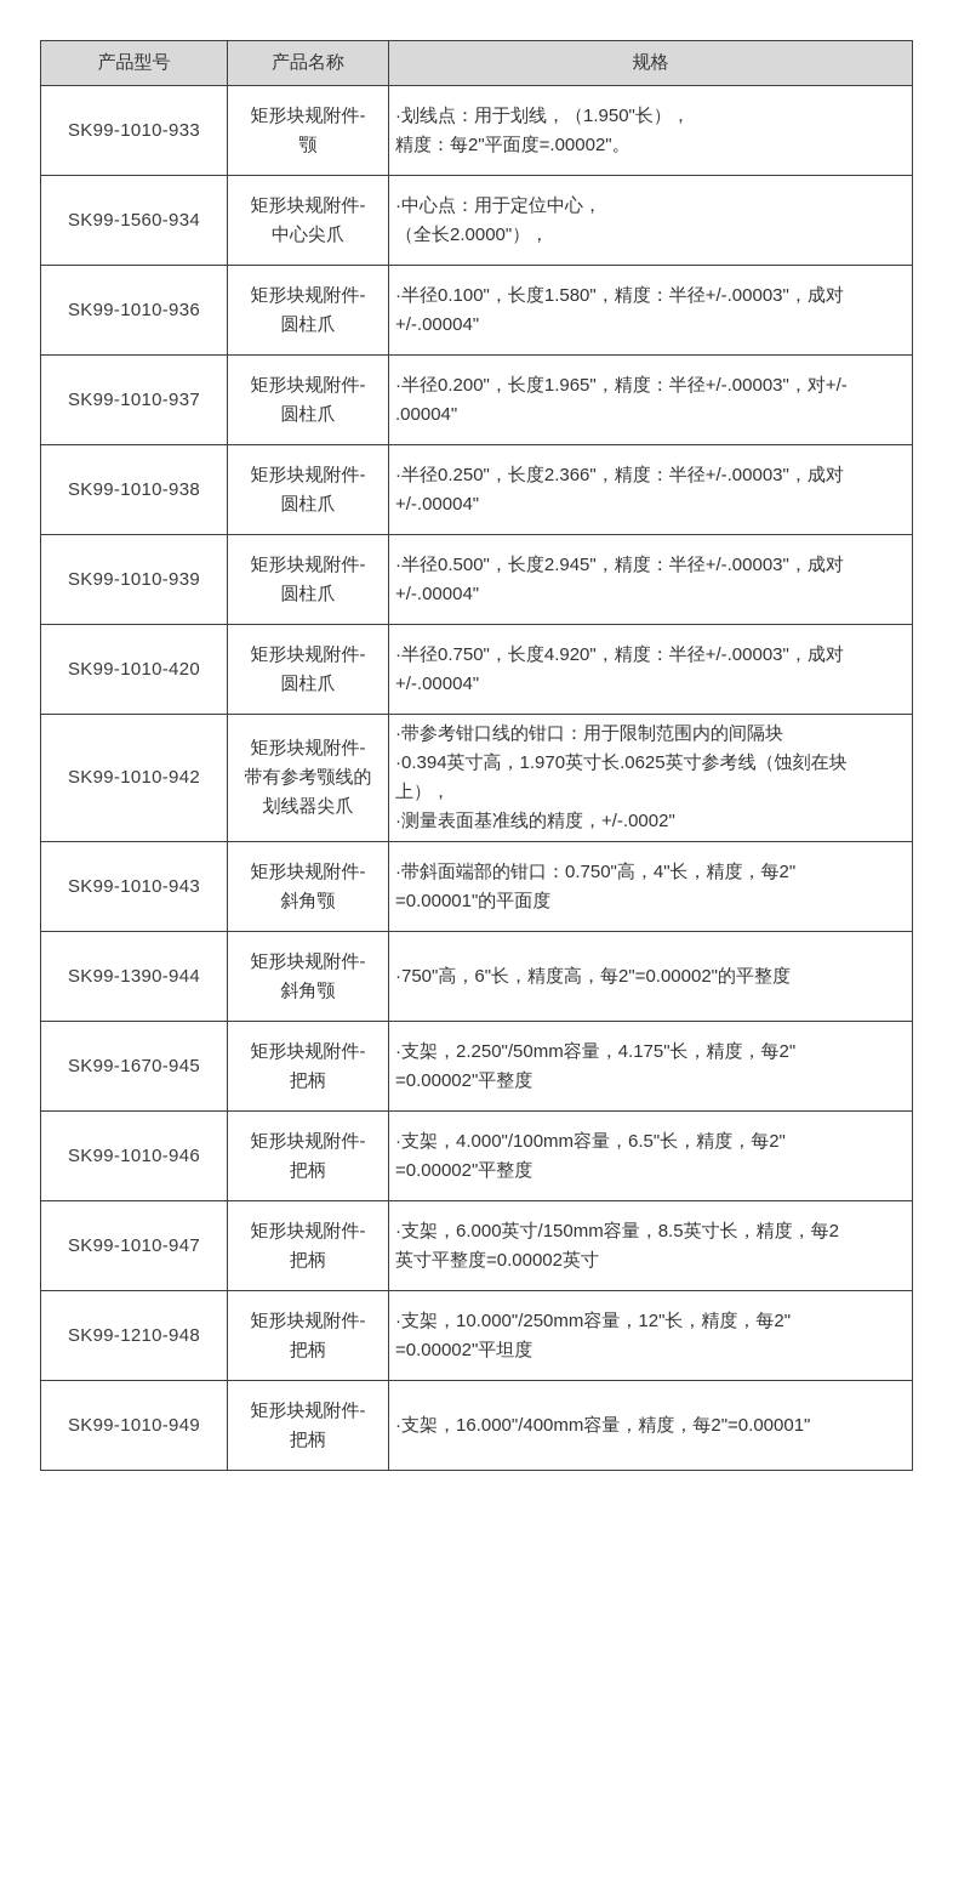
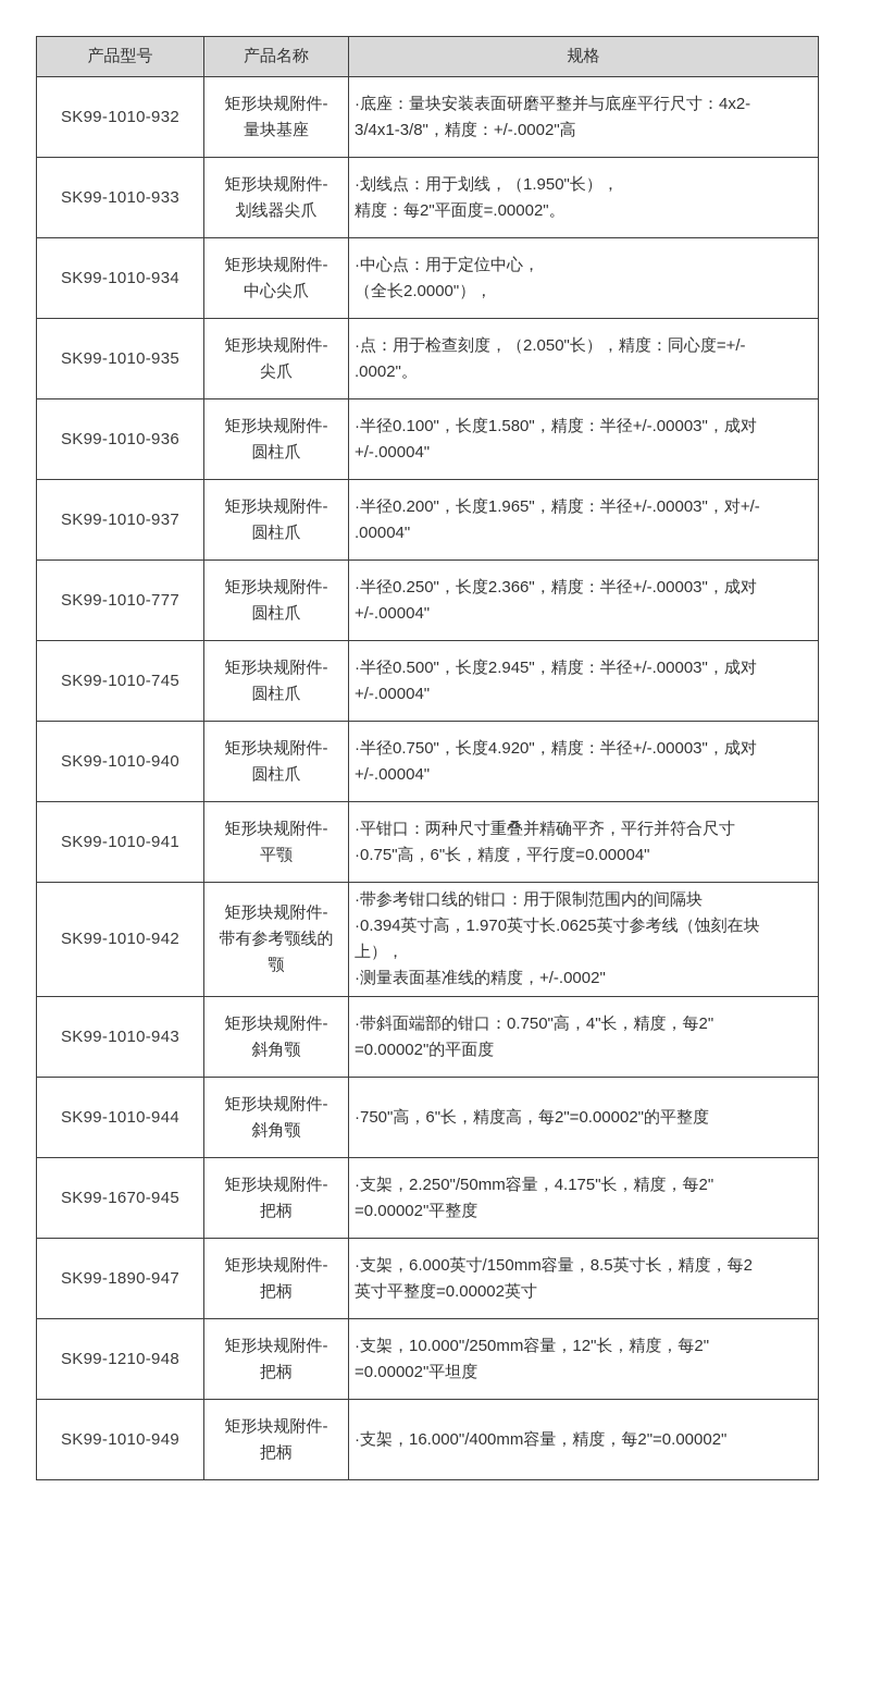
  产品型号	产品名称	规格
+ SK99-1010-932	矩形块规附件-量块基座	·底座：量块安装表面研磨平整并与底座平行尺寸：4x2-3/4x1-3/8"，精度：+/-.0002"高
- SK99-1010-933	矩形块规附件-颚	·划线点：用于划线，（1.950"长），精度：每2"平面度=.00002"。
+ SK99-1010-933	矩形块规附件-划线器尖爪	·划线点：用于划线，（1.950"长），精度：每2"平面度=.00002"。
- SK99-1560-934	矩形块规附件-中心尖爪	·中心点：用于定位中心，（全长2.0000"），
+ SK99-1010-934	矩形块规附件-中心尖爪	·中心点：用于定位中心，（全长2.0000"），
+ SK99-1010-935	矩形块规附件-尖爪	·点：用于检查刻度，（2.050"长），精度：同心度=+/-.0002"。
  SK99-1010-936	矩形块规附件-圆柱爪	·半径0.100"，长度1.580"，精度：半径+/-.00003"，成对+/-.00004"
  SK99-1010-937	矩形块规附件-圆柱爪	·半径0.200"，长度1.965"，精度：半径+/-.00003"，对+/-.00004"
- SK99-1010-938	矩形块规附件-圆柱爪	·半径0.250"，长度2.366"，精度：半径+/-.00003"，成对+/-.00004"
+ SK99-1010-777	矩形块规附件-圆柱爪	·半径0.250"，长度2.366"，精度：半径+/-.00003"，成对+/-.00004"
- SK99-1010-939	矩形块规附件-圆柱爪	·半径0.500"，长度2.945"，精度：半径+/-.00003"，成对+/-.00004"
+ SK99-1010-745	矩形块规附件-圆柱爪	·半径0.500"，长度2.945"，精度：半径+/-.00003"，成对+/-.00004"
- SK99-1010-420	矩形块规附件-圆柱爪	·半径0.750"，长度4.920"，精度：半径+/-.00003"，成对+/-.00004"
+ SK99-1010-940	矩形块规附件-圆柱爪	·半径0.750"，长度4.920"，精度：半径+/-.00003"，成对+/-.00004"
+ SK99-1010-941	矩形块规附件-平颚	·平钳口：两种尺寸重叠并精确平齐，平行并符合尺寸·0.75"高，6"长，精度，平行度=0.00004"
- SK99-1010-942	矩形块规附件-带有参考颚线的划线器尖爪	·带参考钳口线的钳口：用于限制范围内的间隔块·0.394英寸高，1.970英寸长.0625英寸参考线（蚀刻在块上），·测量表面基准线的精度，+/-.0002"
+ SK99-1010-942	矩形块规附件-带有参考颚线的颚	·带参考钳口线的钳口：用于限制范围内的间隔块·0.394英寸高，1.970英寸长.0625英寸参考线（蚀刻在块上），·测量表面基准线的精度，+/-.0002"
- SK99-1010-943	矩形块规附件-斜角颚	·带斜面端部的钳口：0.750"高，4"长，精度，每2"=0.00001"的平面度
+ SK99-1010-943	矩形块规附件-斜角颚	·带斜面端部的钳口：0.750"高，4"长，精度，每2"=0.00002"的平面度
- SK99-1390-944	矩形块规附件-斜角颚	·750"高，6"长，精度高，每2"=0.00002"的平整度
+ SK99-1010-944	矩形块规附件-斜角颚	·750"高，6"长，精度高，每2"=0.00002"的平整度
  SK99-1670-945	矩形块规附件-把柄	·支架，2.250"/50mm容量，4.175"长，精度，每2"=0.00002"平整度
- SK99-1010-946	矩形块规附件-把柄	·支架，4.000"/100mm容量，6.5"长，精度，每2"=0.00002"平整度
- SK99-1010-947	矩形块规附件-把柄	·支架，6.000英寸/150mm容量，8.5英寸长，精度，每2英寸平整度=0.00002英寸
+ SK99-1890-947	矩形块规附件-把柄	·支架，6.000英寸/150mm容量，8.5英寸长，精度，每2英寸平整度=0.00002英寸
  SK99-1210-948	矩形块规附件-把柄	·支架，10.000"/250mm容量，12"长，精度，每2"=0.00002"平坦度
- SK99-1010-949	矩形块规附件-把柄	·支架，16.000"/400mm容量，精度，每2"=0.00001"
+ SK99-1010-949	矩形块规附件-把柄	·支架，16.000"/400mm容量，精度，每2"=0.00002"
